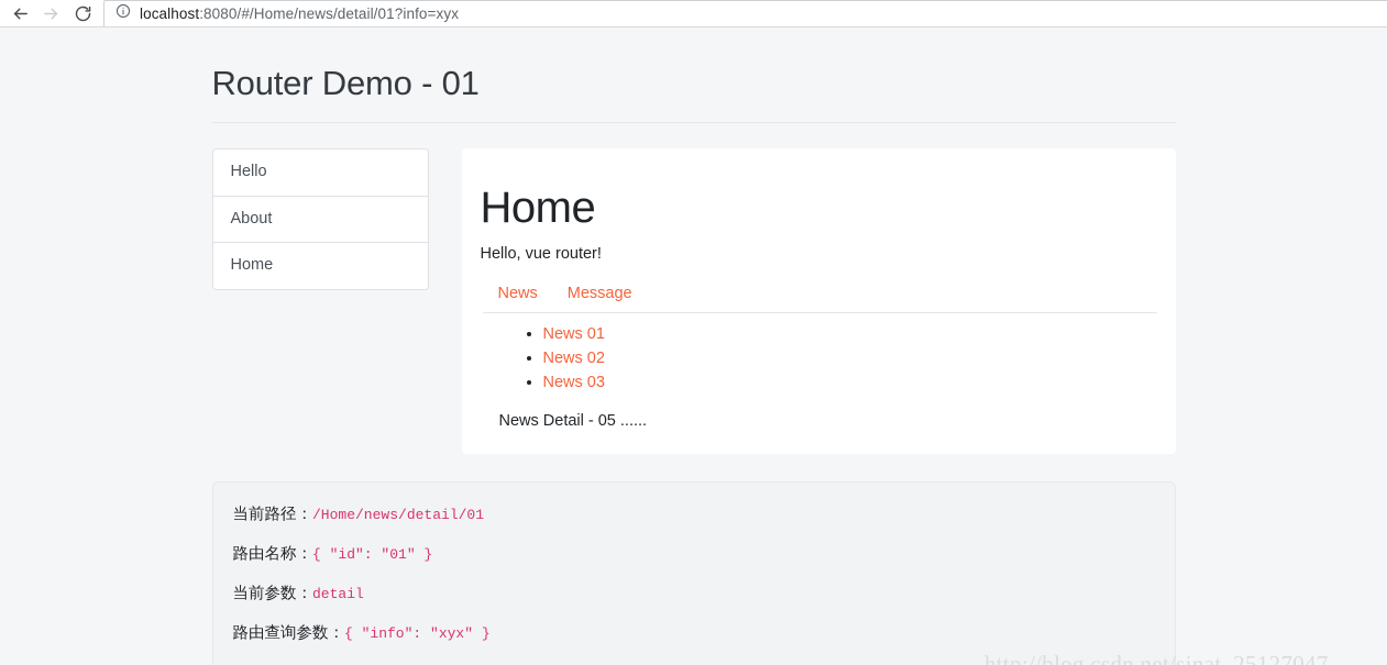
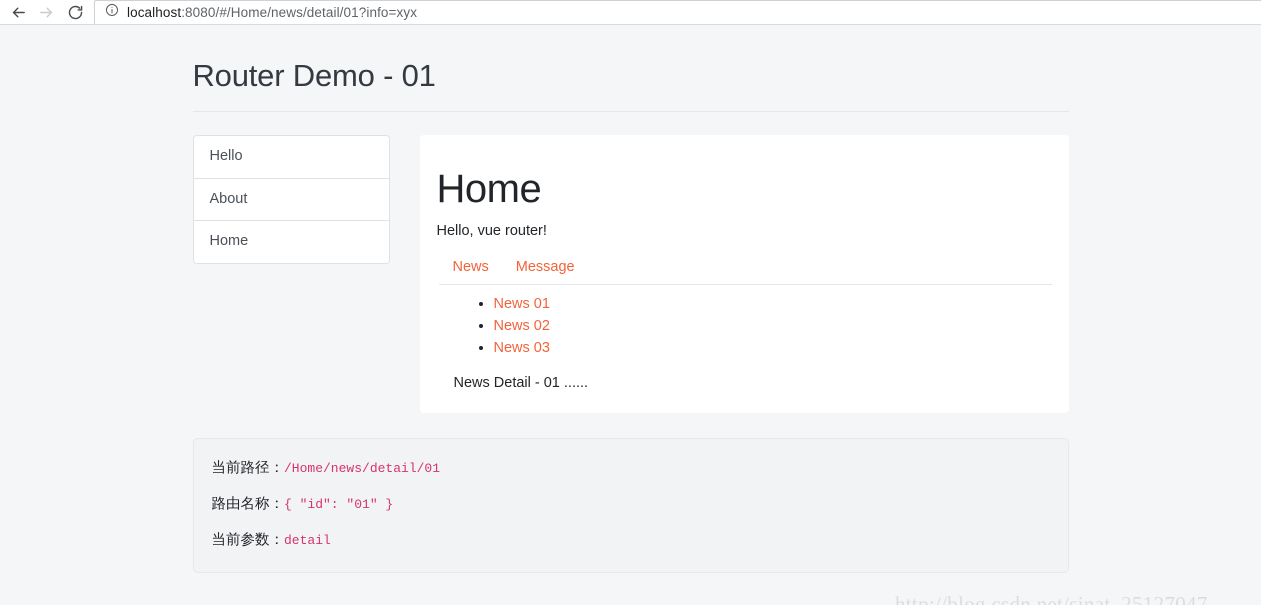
  localhost:8080/#/Home/news/detail/01?info=xyx
  Router Demo - 01
  Hello
  About
  Home
  Home
  Hello, vue router!
  News
  Message
  News 01
  News 02
  News 03
- News Detail - 05 ......
+ News Detail - 01 ......
  当前路径：
  /Home/news/detail/01
  路由名称：
  { "id": "01" }
  当前参数：
  detail
- 路由查询参数：
- { "info": "xyx" }
  http://blog.csdn.net/sinat_25127047
